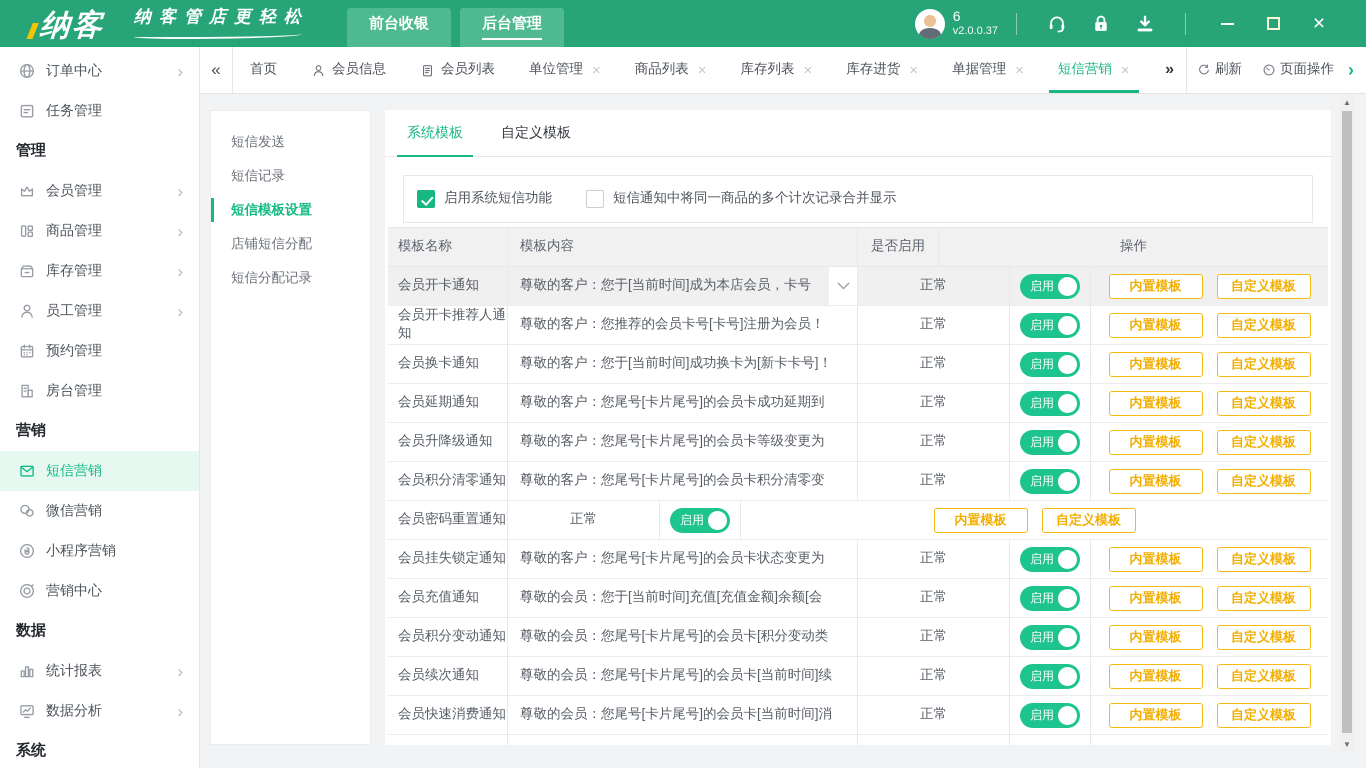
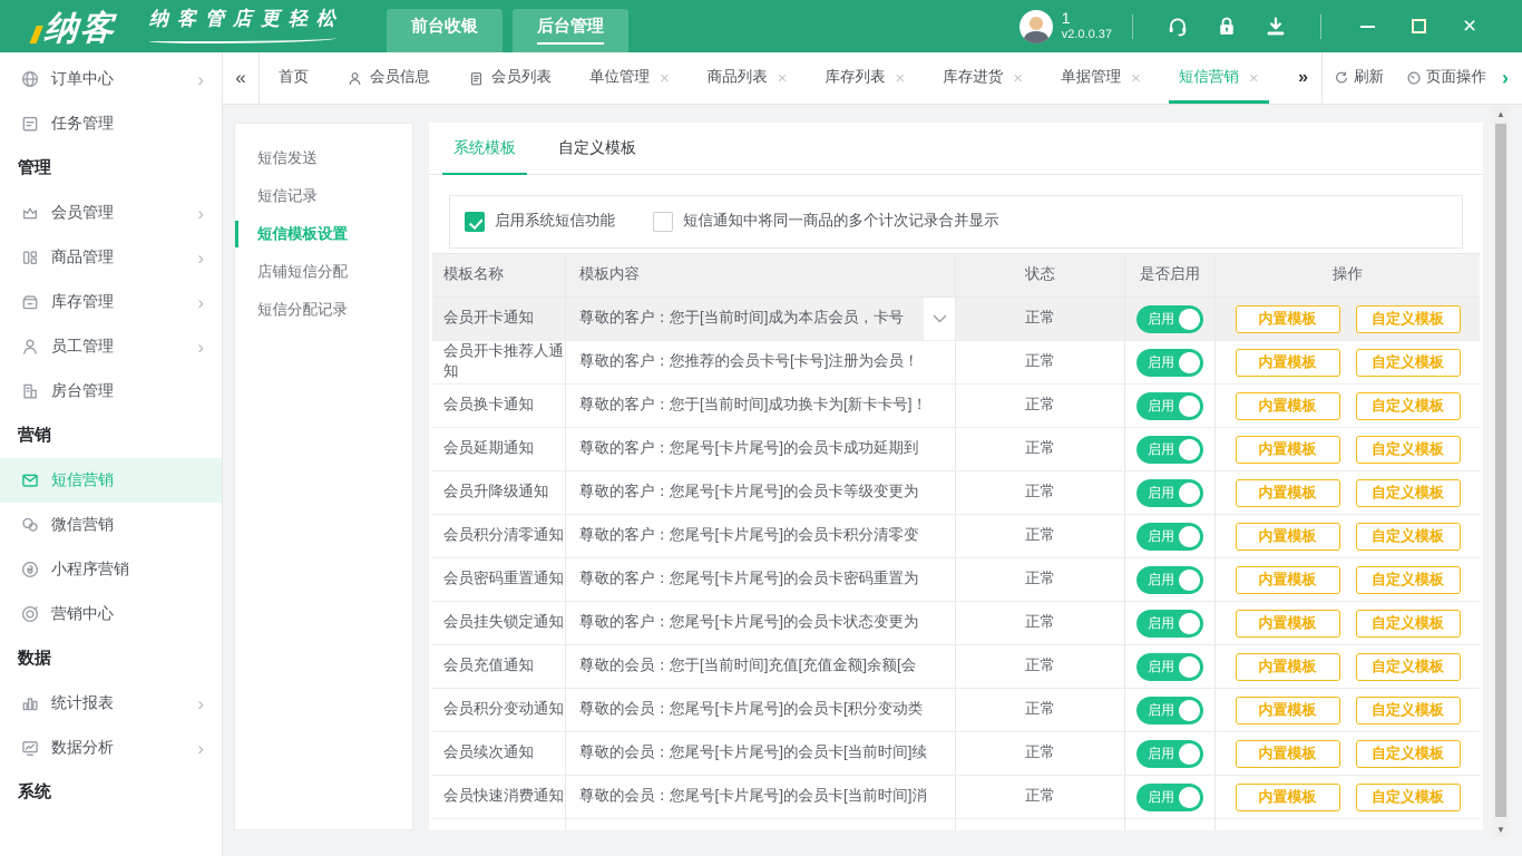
  纳客管店更轻松
  前台收银
  后台管理
- 6
+ 1
  v2.0.0.37
  ×
  «
  首页
  会员信息
  会员列表
  单位管理
  ×
  商品列表
  ×
  库存列表
  ×
  库存进货
  ×
  单据管理
  ×
  短信营销
  ×
  »
  刷新
  页面操作
  ›
  订单中心
  ›
  任务管理
  管理
  会员管理
  ›
  商品管理
  ›
  库存管理
  ›
  员工管理
  ›
- 预约管理
  房台管理
  营销
  短信营销
  微信营销
  小程序营销
  营销中心
  数据
  统计报表
  ›
  数据分析
  ›
  系统
  短信发送
  短信记录
  短信模板设置
  店铺短信分配
  短信分配记录
  系统模板
  自定义模板
  启用系统短信功能
  短信通知中将同一商品的多个计次记录合并显示
  模板名称
  模板内容
+ 状态
  是否启用
  操作
  会员开卡通知
  尊敬的客户：您于[当前时间]成为本店会员，卡号
  正常
  启用
  内置模板
  自定义模板
  会员开卡推荐人通知
  尊敬的客户：您推荐的会员卡号[卡号]注册为会员！
  正常
  启用
  内置模板
  自定义模板
  会员换卡通知
  尊敬的客户：您于[当前时间]成功换卡为[新卡卡号]！
  正常
  启用
  内置模板
  自定义模板
  会员延期通知
  尊敬的客户：您尾号[卡片尾号]的会员卡成功延期到
  正常
  启用
  内置模板
  自定义模板
  会员升降级通知
  尊敬的客户：您尾号[卡片尾号]的会员卡等级变更为
  正常
  启用
  内置模板
  自定义模板
  会员积分清零通知
  尊敬的客户：您尾号[卡片尾号]的会员卡积分清零变
  正常
  启用
  内置模板
  自定义模板
  会员密码重置通知
+ 尊敬的客户：您尾号[卡片尾号]的会员卡密码重置为
  正常
  启用
  内置模板
  自定义模板
  会员挂失锁定通知
  尊敬的客户：您尾号[卡片尾号]的会员卡状态变更为
  正常
  启用
  内置模板
  自定义模板
  会员充值通知
  尊敬的会员：您于[当前时间]充值[充值金额]余额[会
  正常
  启用
  内置模板
  自定义模板
  会员积分变动通知
  尊敬的会员：您尾号[卡片尾号]的会员卡[积分变动类
  正常
  启用
  内置模板
  自定义模板
  会员续次通知
  尊敬的会员：您尾号[卡片尾号]的会员卡[当前时间]续
  正常
  启用
  内置模板
  自定义模板
  会员快速消费通知
  尊敬的会员：您尾号[卡片尾号]的会员卡[当前时间]消
  正常
  启用
  内置模板
  自定义模板
  ▲
  ▼
